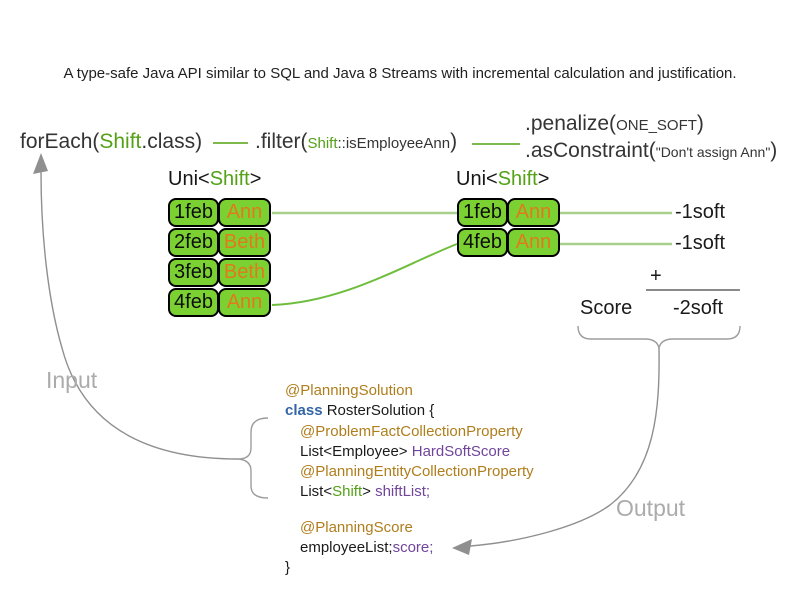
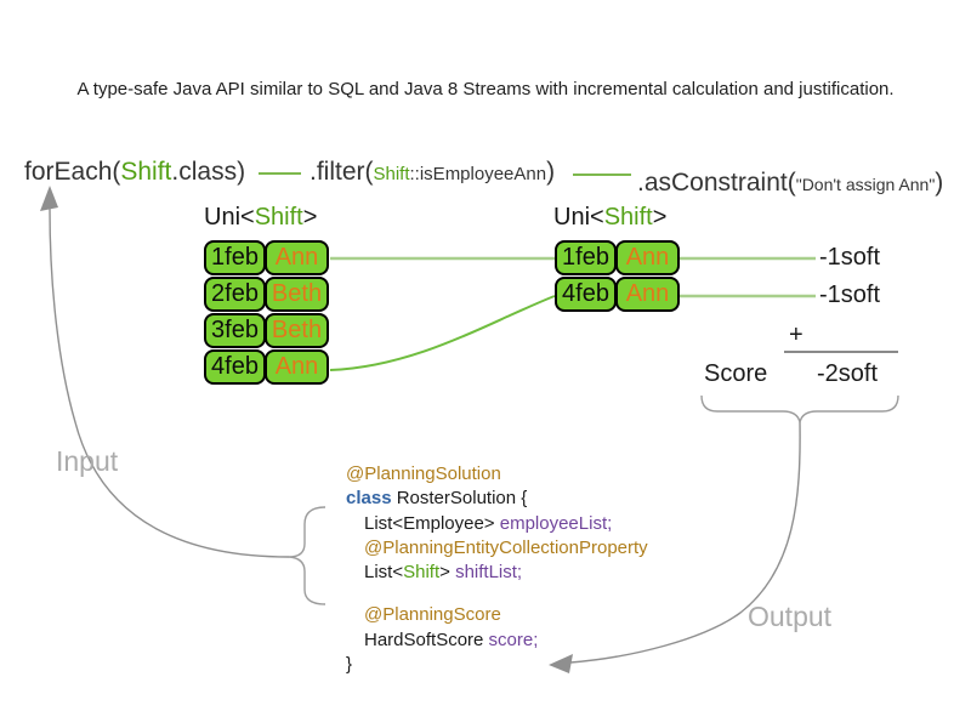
  A type-safe Java API similar to SQL and Java 8 Streams with incremental calculation and justification.
  forEach(Shift.class)
  .filter(Shift::isEmployeeAnn)
- .penalize(ONE_SOFT)
  .asConstraint("Don't assign Ann")
  Uni<Shift>
  Uni<Shift>
  1feb
  Ann
  2feb
  Beth
  3feb
  Beth
  4feb
  Ann
  1feb
  Ann
  4feb
  Ann
  -1soft
  -1soft
  +
  Score
  -2soft
  Input
  Output
  @PlanningSolution
  class RosterSolution {
- @ProblemFactCollectionProperty
- List<Employee> HardSoftScore
+ List<Employee> employeeList;
  @PlanningEntityCollectionProperty
  List<Shift> shiftList;
  @PlanningScore
- employeeList;score;
+ HardSoftScore score;
  }
